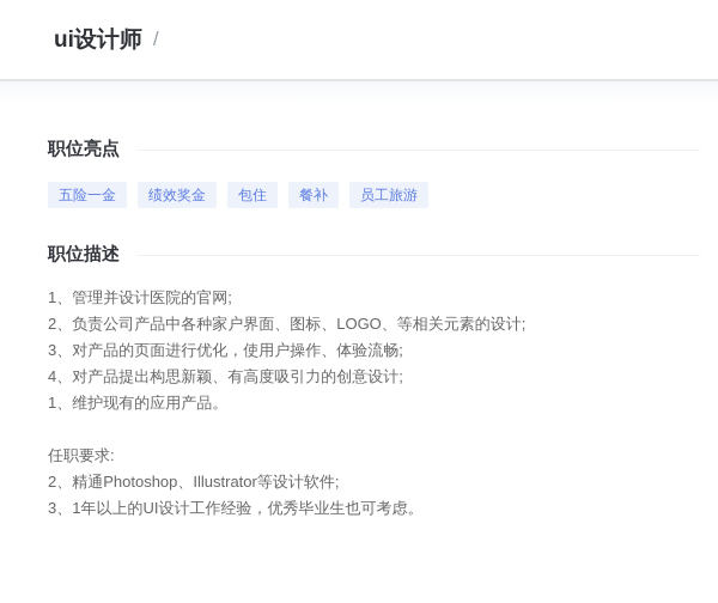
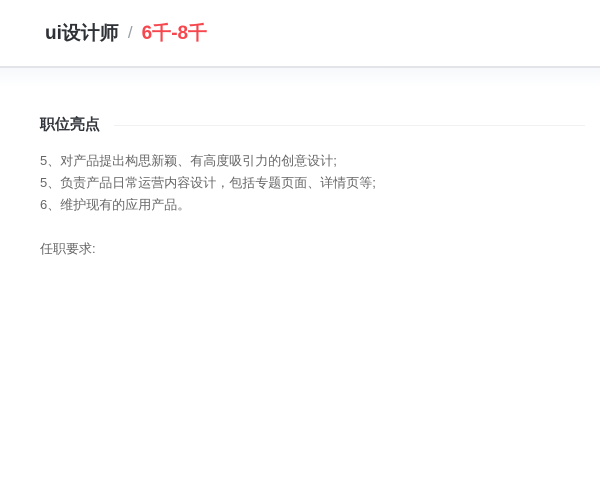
  ui设计师
  /
+ 6千-8千
  职位亮点
- 五险一金
- 绩效奖金
- 包住
- 餐补
- 员工旅游
- 职位描述
- 1、管理并设计医院的官网;
- 2、负责公司产品中各种家户界面、图标、LOGO、等相关元素的设计;
- 3、对产品的页面进行优化，使用户操作、体验流畅;
- 4、对产品提出构思新颖、有高度吸引力的创意设计;
+ 5、对产品提出构思新颖、有高度吸引力的创意设计;
+ 5、负责产品日常运营内容设计，包括专题页面、详情页等;
- 1、维护现有的应用产品。
+ 6、维护现有的应用产品。
  任职要求:
- 2、精通Photoshop、Illustrator等设计软件;
- 3、1年以上的UI设计工作经验，优秀毕业生也可考虑。
